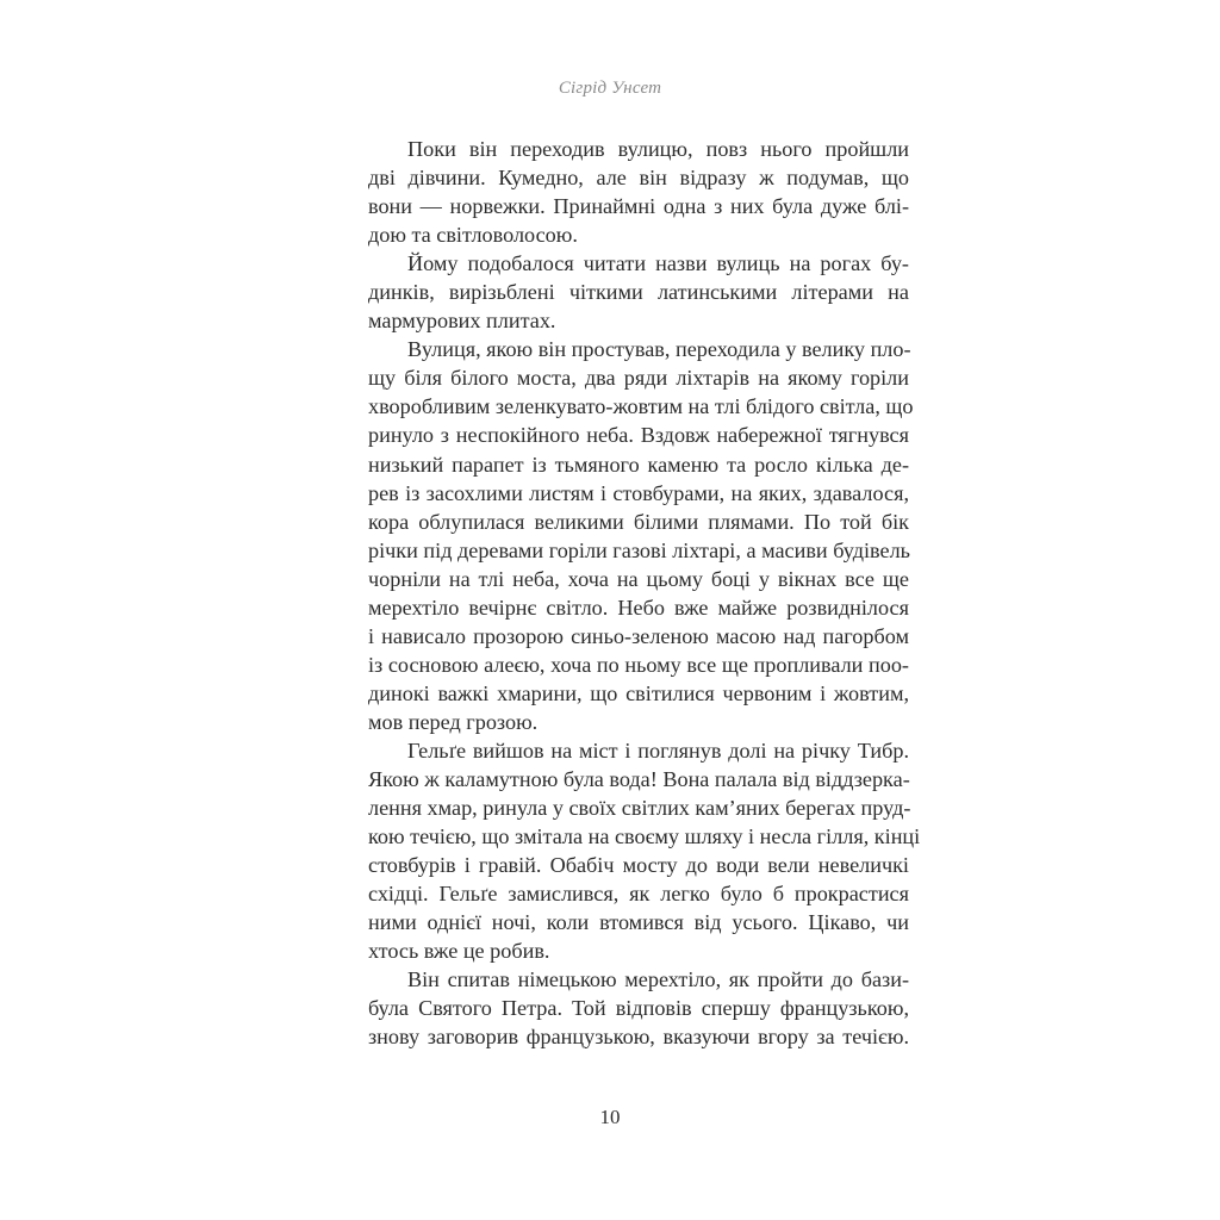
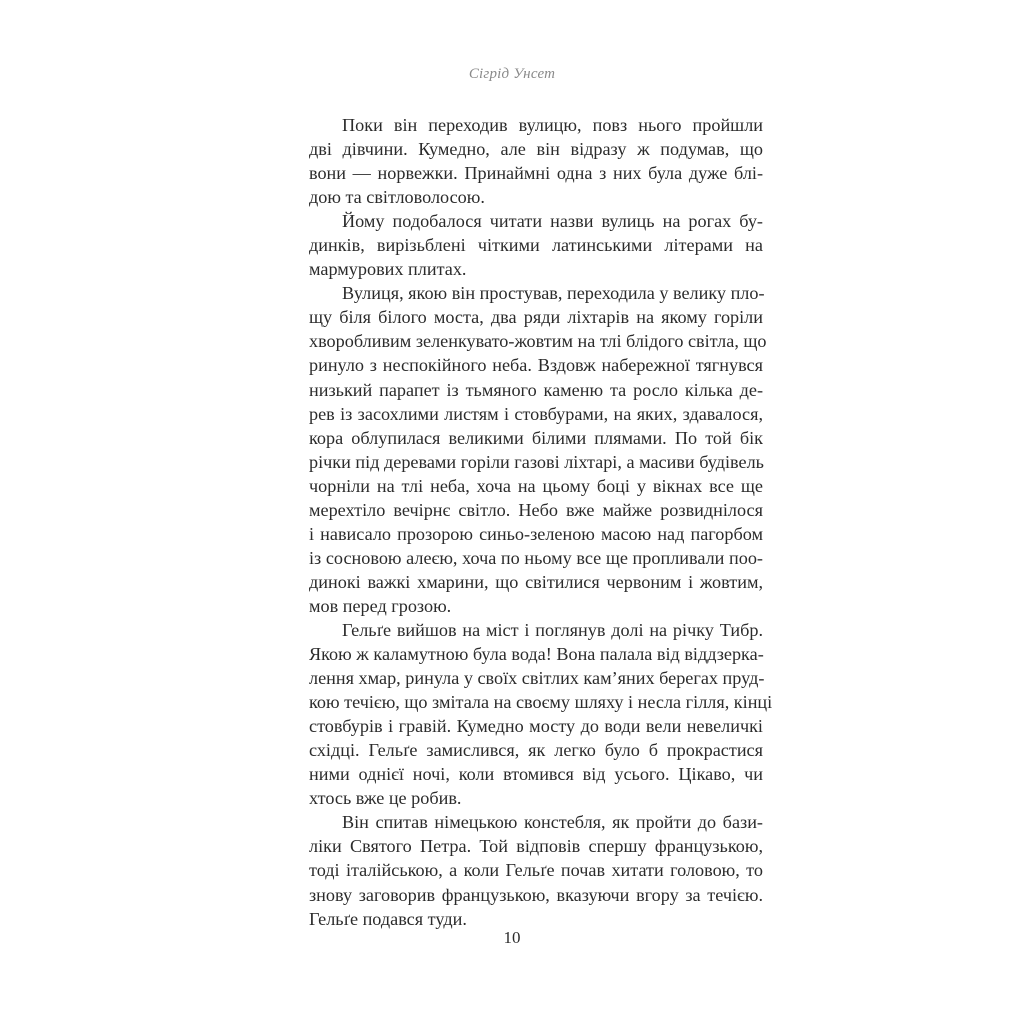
  Сігрід Унсет
  Поки він переходив вулицю, повз нього пройшли
  дві дівчини. Кумедно, але він відразу ж подумав, що
  вони — норвежки. Принаймні одна з них була дуже блі-
  дою та світловолосою.
  Йому подобалося читати назви вулиць на рогах бу-
  динків, вирізьблені чіткими латинськими літерами на
  мармурових плитах.
  Вулиця, якою він простував, переходила у велику пло-
  щу біля білого моста, два ряди ліхтарів на якому горіли
  хворобливим зеленкувато-жовтим на тлі блідого світла, що
  ринуло з неспокійного неба. Вздовж набережної тягнувся
  низький парапет із тьмяного каменю та росло кілька де-
  рев із засохлими листям і стовбурами, на яких, здавалося,
  кора облупилася великими білими плямами. По той бік
  річки під деревами горіли газові ліхтарі, а масиви будівель
  чорніли на тлі неба, хоча на цьому боці у вікнах все ще
  мерехтіло вечірнє світло. Небо вже майже розвиднілося
  і нависало прозорою синьо-зеленою масою над пагорбом
  із сосновою алеєю, хоча по ньому все ще пропливали поо-
  динокі важкі хмарини, що світилися червоним і жовтим,
  мов перед грозою.
  Гельґе вийшов на міст і поглянув долі на річку Тибр.
  Якою ж каламутною була вода! Вона палала від віддзерка-
  лення хмар, ринула у своїх світлих кам’яних берегах пруд-
  кою течією, що змітала на своєму шляху і несла гілля, кінці
- стовбурів і гравій. Обабіч мосту до води вели невеличкі
+ стовбурів і гравій. Кумедно мосту до води вели невеличкі
  східці. Гельґе замислився, як легко було б прокрастися
  ними однієї ночі, коли втомився від усього. Цікаво, чи
  хтось вже це робив.
- Він спитав німецькою мерехтіло, як пройти до бази-
+ Він спитав німецькою констебля, як пройти до бази-
- була Святого Петра. Той відповів спершу французькою,
+ ліки Святого Петра. Той відповів спершу французькою,
+ тоді італійською, а коли Гельґе почав хитати головою, то
  знову заговорив французькою, вказуючи вгору за течією.
+ Гельґе подався туди.
  10
